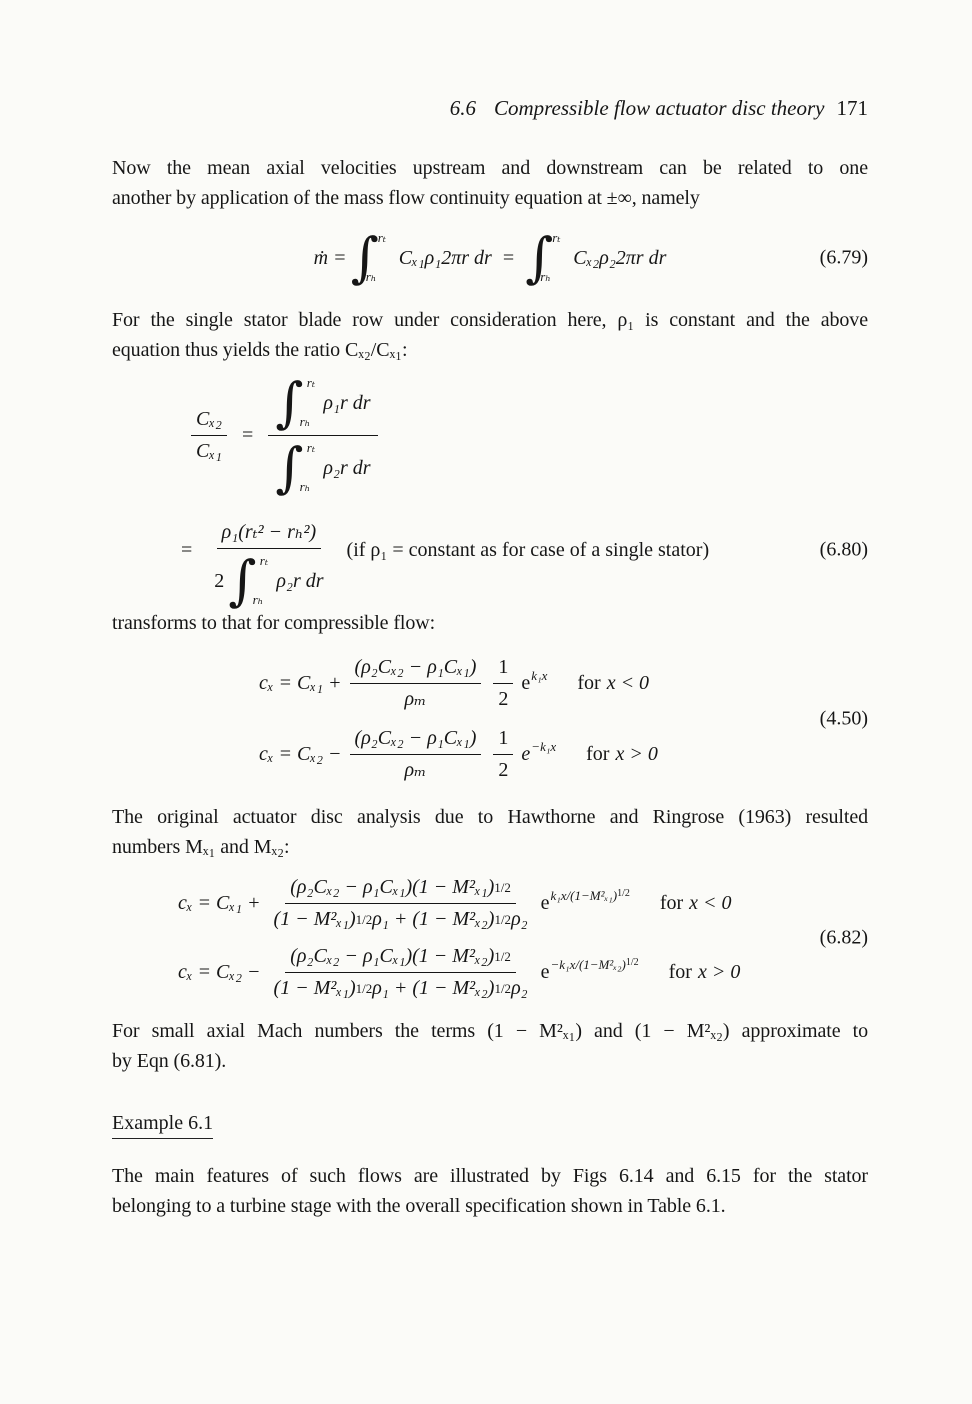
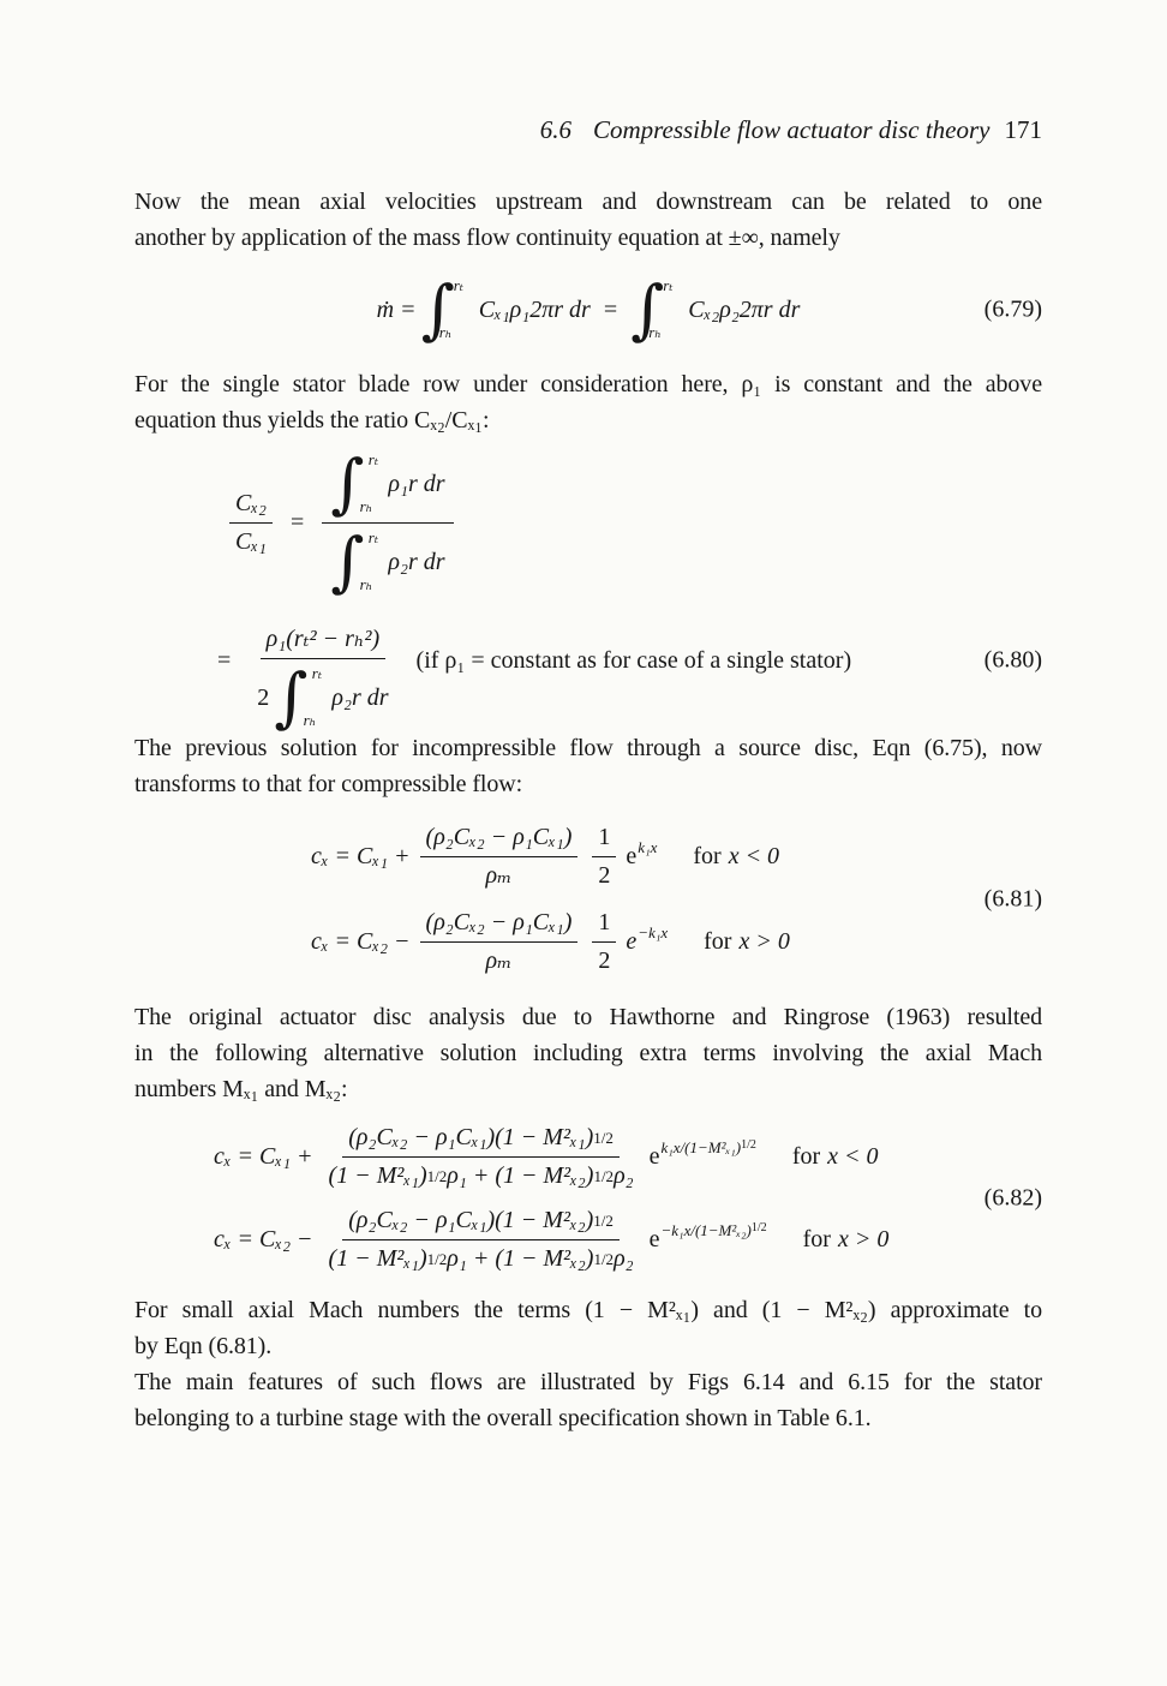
  6.6
  Compressible flow actuator disc theory
  171
  Now the mean axial velocities upstream and downstream can be related to one
  another by application of the mass flow continuity equation at ±∞, namely
  ṁ =
  ∫
  rₜ
  rₕ
  Cₓ₁ρ₁2πr dr
  =
  ∫
  rₜ
  rₕ
  Cₓ₂ρ₂2πr dr
  (6.79)
  For the single stator blade row under consideration here, ρ₁ is constant and the above
  equation thus yields the ratio Cₓ₂/Cₓ₁:
  Cₓ₂
  Cₓ₁
  =
  ∫
  rₜ
  rₕ
  ρ₁r dr
  ∫
  rₜ
  rₕ
  ρ₂r dr
  =
  ρ₁(rₜ² − rₕ²)
  2
  ∫
  rₜ
  rₕ
  ρ₂r dr
  (if ρ₁ = constant as for case of a single stator)
  (6.80)
+ The previous solution for incompressible flow through a source disc, Eqn (6.75), now
  transforms to that for compressible flow:
  cₓ = Cₓ₁ +
  (ρ₂Cₓ₂ − ρ₁Cₓ₁)
  ρₘ
  1
  2
  ek₁x
  for x < 0
  cₓ = Cₓ₂ −
  (ρ₂Cₓ₂ − ρ₁Cₓ₁)
  ρₘ
  1
  2
  e−k₁x
  for x > 0
- (4.50)
+ (6.81)
  The original actuator disc analysis due to Hawthorne and Ringrose (1963) resulted
+ in the following alternative solution including extra terms involving the axial Mach
  numbers Mₓ₁ and Mₓ₂:
  cₓ = Cₓ₁ +
  (ρ₂Cₓ₂ − ρ₁Cₓ₁)(1 − M²ₓ₁)
  1/2
  (1 − M²ₓ₁)
  1/2
  ρ₁ + (1 − M²ₓ₂)
  1/2
  ρ₂
  ek₁x/(1−M²ₓ₁)1/2
  for x < 0
  cₓ = Cₓ₂ −
  (ρ₂Cₓ₂ − ρ₁Cₓ₁)(1 − M²ₓ₂)
  1/2
  (1 − M²ₓ₁)
  1/2
  ρ₁ + (1 − M²ₓ₂)
  1/2
  ρ₂
  e−k₁x/(1−M²ₓ₂)1/2
  for x > 0
  (6.82)
  For small axial Mach numbers the terms (1 − M²ₓ₁) and (1 − M²ₓ₂) approximate to
  by Eqn (6.81).
- Example 6.1
  The main features of such flows are illustrated by Figs 6.14 and 6.15 for the stator
  belonging to a turbine stage with the overall specification shown in Table 6.1.
